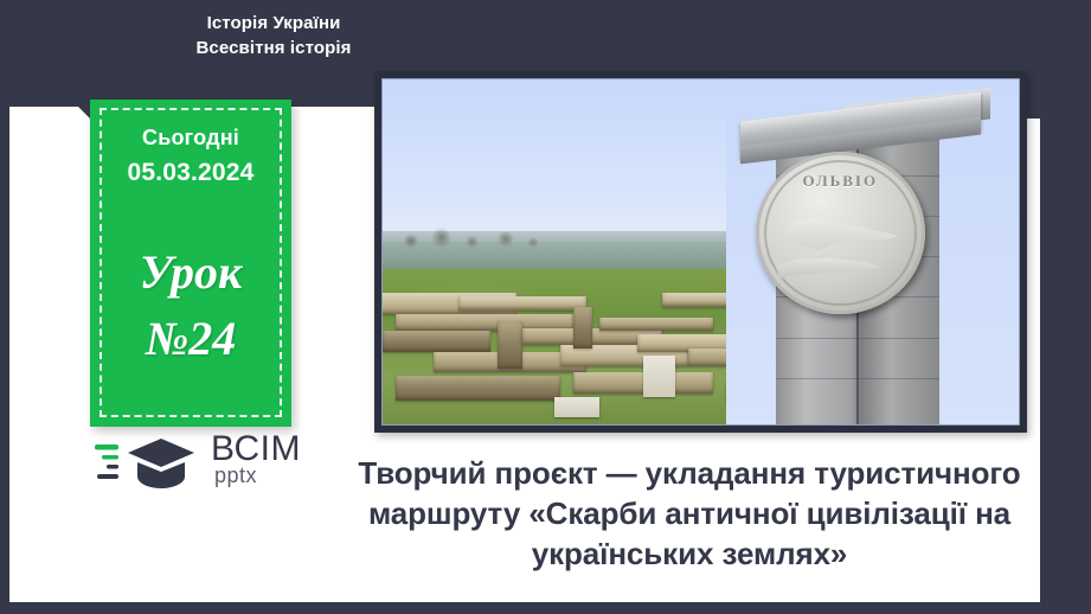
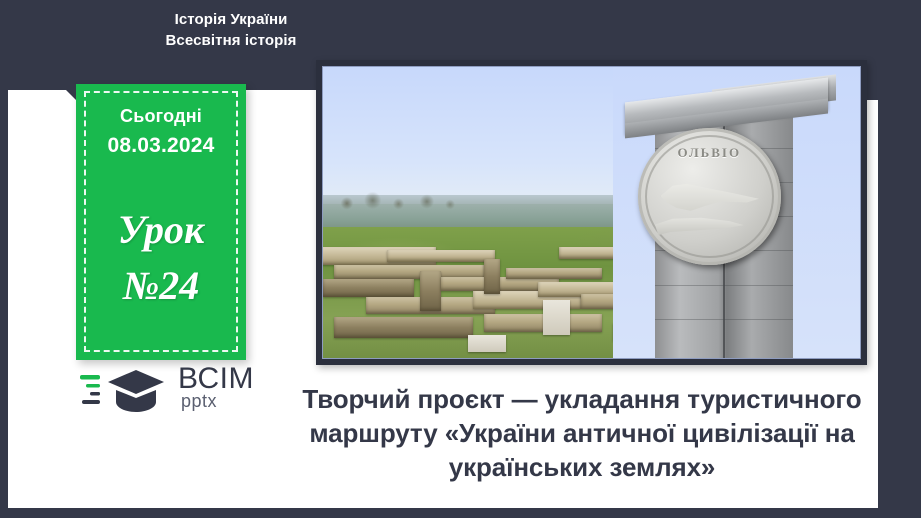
  Історія України
  Всесвітня історія
  Сьогодні
- 05.03.2024
+ 08.03.2024
  Урок
  №24
  ВСІМ
  pptx
  ОЛЬВІО
- Творчий проєкт — укладання туристичного маршруту «Скарби античної цивілізації на українських землях»
+ Творчий проєкт — укладання туристичного маршруту «України античної цивілізації на українських землях»
